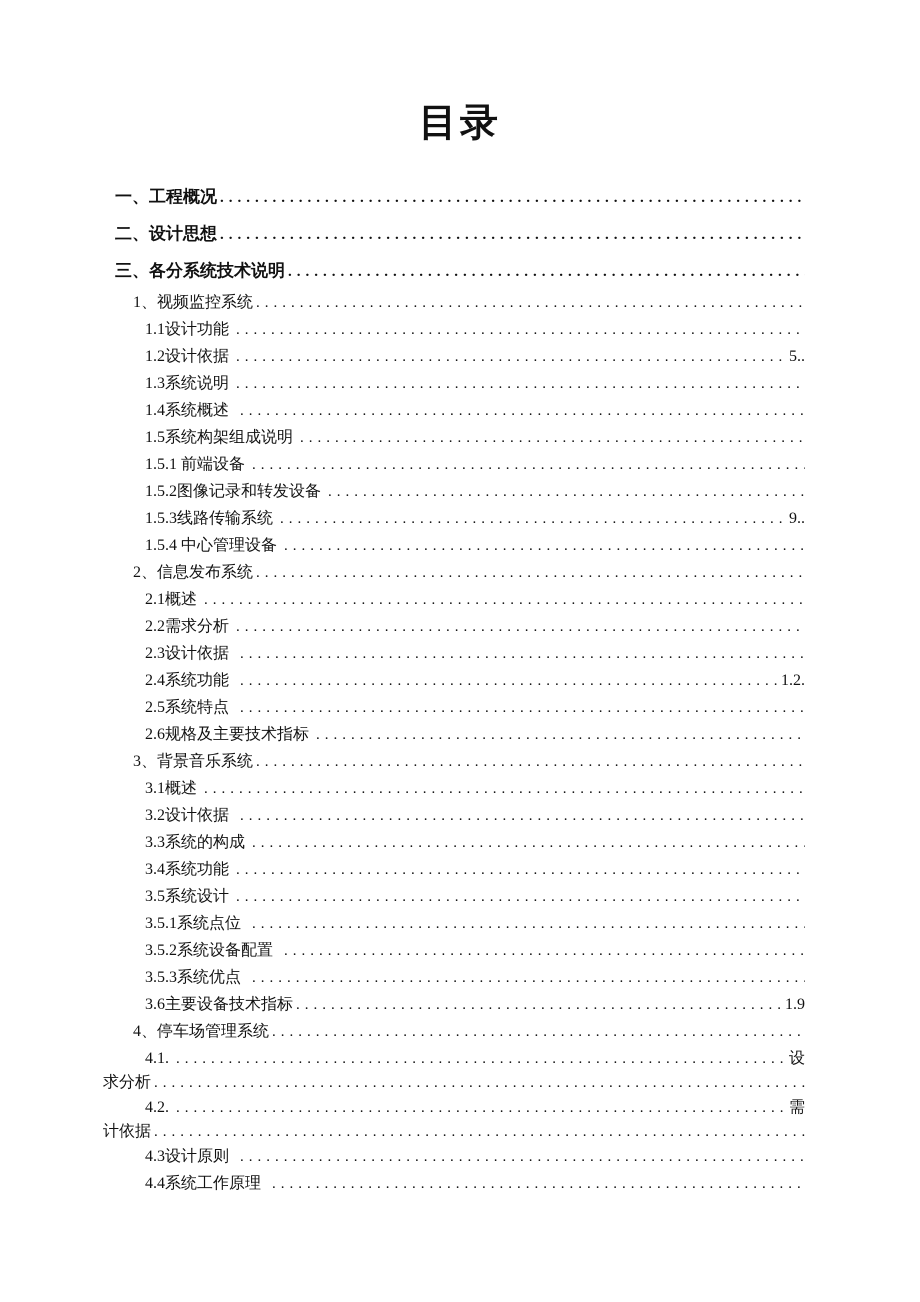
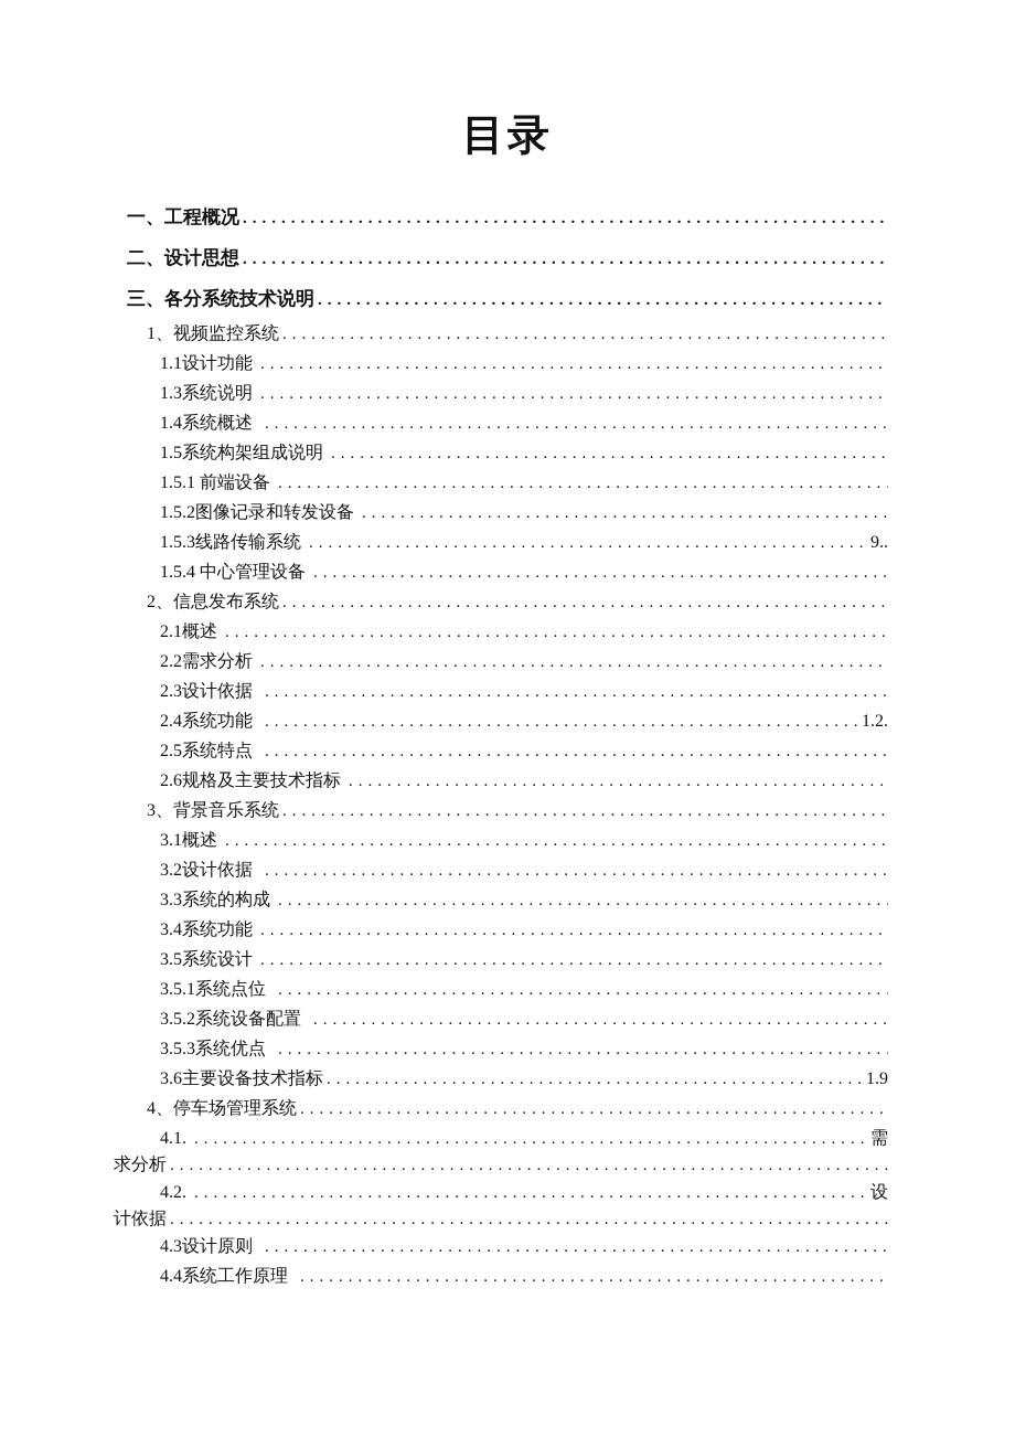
  目录
  一、工程概况
  二、设计思想
  三、各分系统技术说明
  1、视频监控系统
  1.1设计功能
- 1.2设计依据
- 5..
  1.3系统说明
  1.4系统概述
  1.5系统构架组成说明
  1.5.1 前端设备
  1.5.2图像记录和转发设备
  1.5.3线路传输系统
  9..
  1.5.4 中心管理设备
  2、信息发布系统
  2.1概述
  2.2需求分析
  2.3设计依据
  2.4系统功能
  1.2.
  2.5系统特点
  2.6规格及主要技术指标
  3、背景音乐系统
  3.1概述
  3.2设计依据
  3.3系统的构成
  3.4系统功能
  3.5系统设计
  3.5.1系统点位
  3.5.2系统设备配置
  3.5.3系统优点
  3.6主要设备技术指标
  1.9
  4、停车场管理系统
  4.1.
- 设
+ 需
  求分析
  4.2.
- 需
+ 设
  计依据
  4.3设计原则
  4.4系统工作原理
